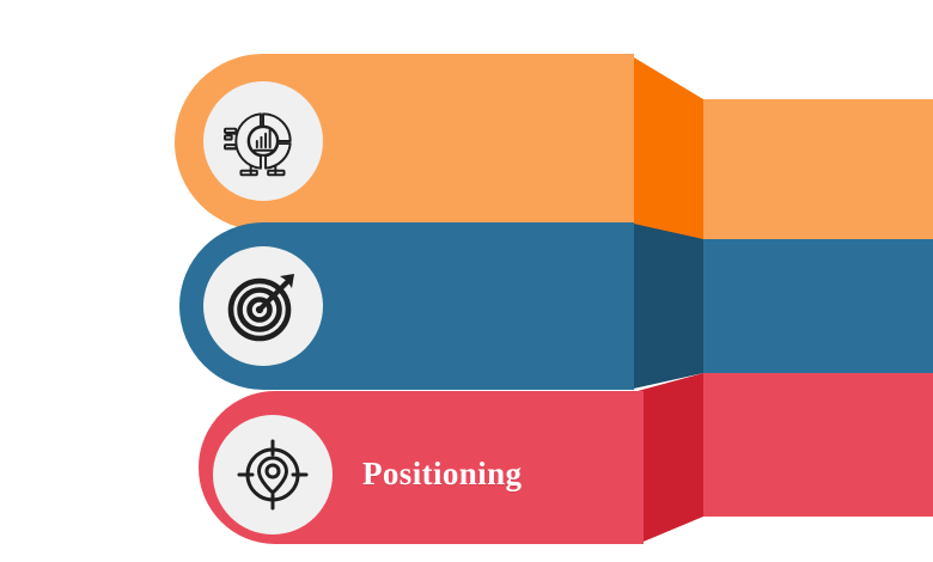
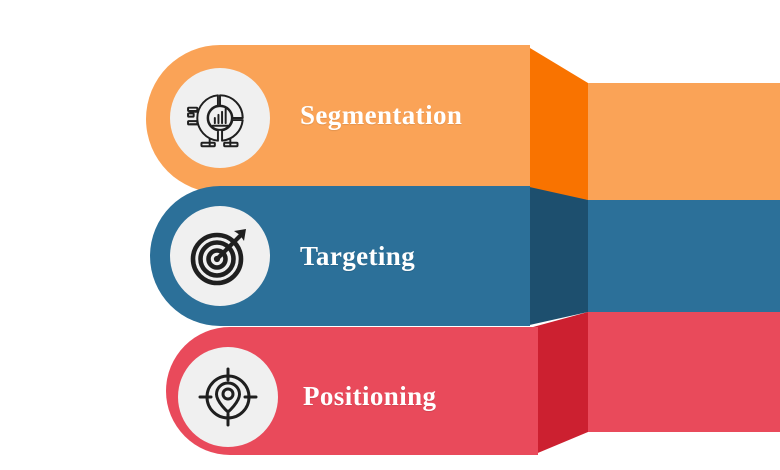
+ Segmentation
+ Targeting
  Positioning
